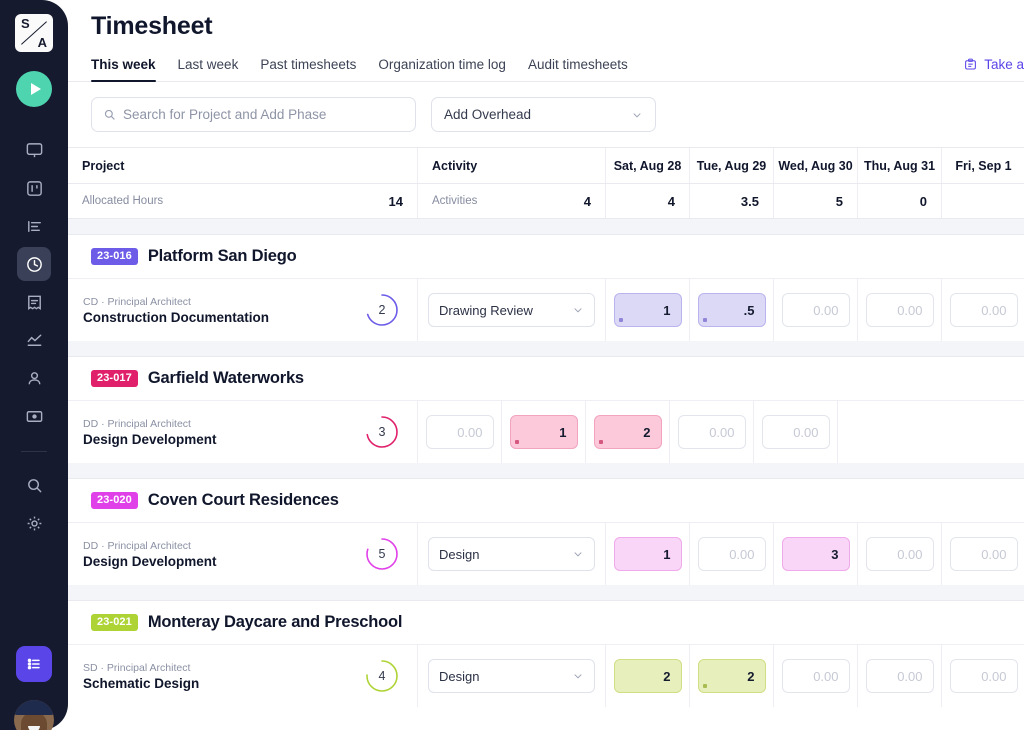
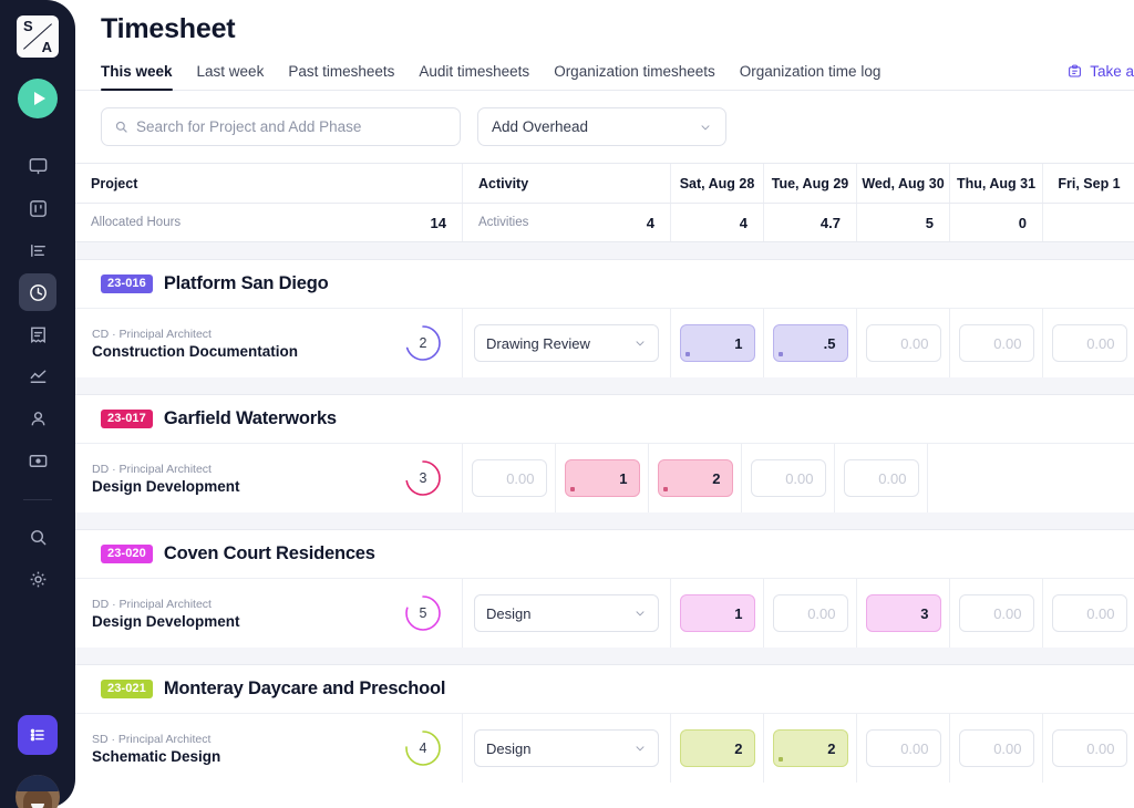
  S
  A
  Timesheet
  This week
  Last week
  Past timesheets
- Organization time log
+ Audit timesheets
+ Organization timesheets
- Audit timesheets
+ Organization time log
  Take a
  Search for Project and Add Phase
  Add Overhead
  Project
  Activity
  Sat, Aug 28
  Tue, Aug 29
  Wed, Aug 30
  Thu, Aug 31
  Fri, Sep 1
  Allocated Hours
  14
  Activities
  4
  4
- 3.5
+ 4.7
  5
  0
  23-016
  Platform San Diego
  CD · Principal Architect
  Construction Documentation
  2
  Drawing Review
  1
  .5
  0.00
  0.00
  0.00
  23-017
  Garfield Waterworks
  DD · Principal Architect
  Design Development
  3
  0.00
  1
  2
  0.00
  0.00
  23-020
  Coven Court Residences
  DD · Principal Architect
  Design Development
  5
  Design
  1
  0.00
  3
  0.00
  0.00
  23-021
  Monteray Daycare and Preschool
  SD · Principal Architect
  Schematic Design
  4
  Design
  2
  2
  0.00
  0.00
  0.00
